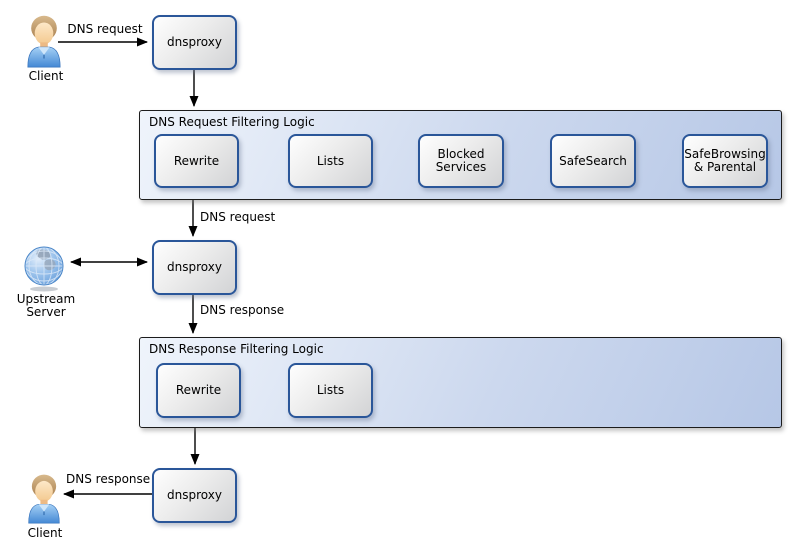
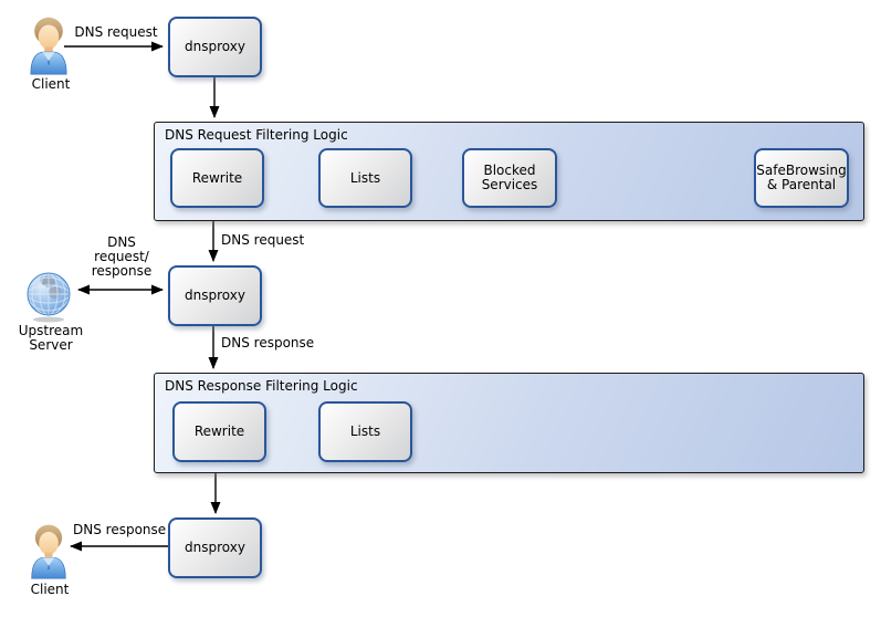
  Client
  DNS request
  dnsproxy
  DNS Request Filtering Logic
  Rewrite
  Lists
  Blocked Services
- SafeSearch
  SafeBrowsing & Parental
  DNS request
+ DNS request/ response
  Upstream Server
  dnsproxy
  DNS response
  DNS Response Filtering Logic
  Rewrite
  Lists
  dnsproxy
  DNS response
  Client
